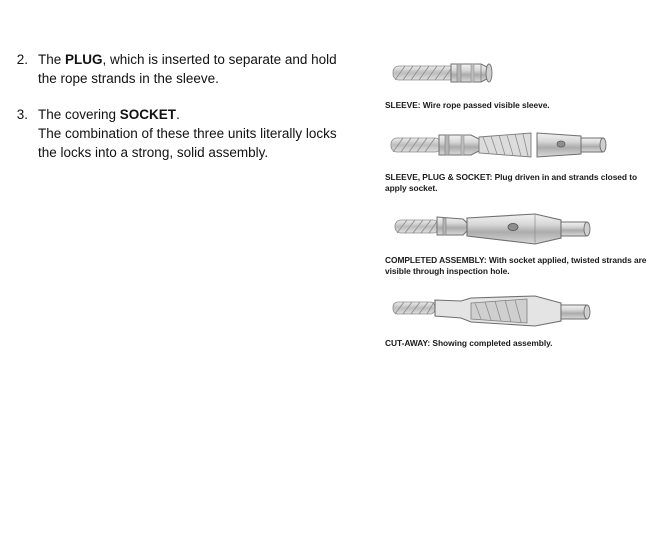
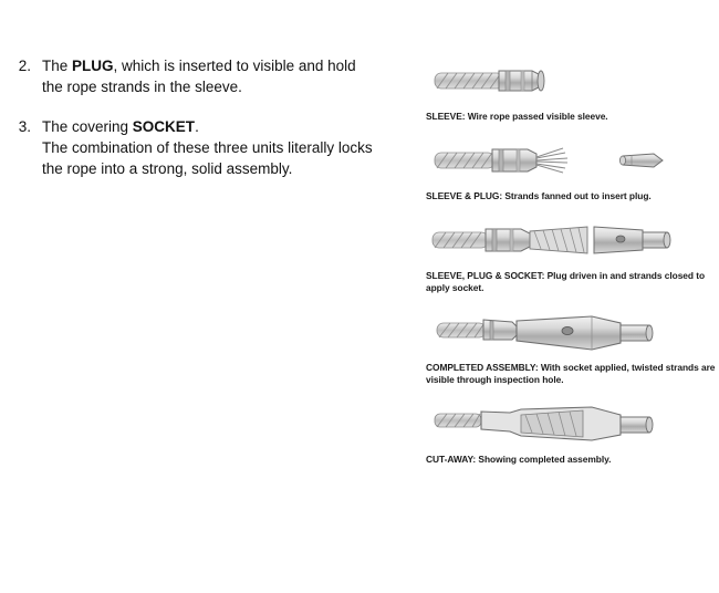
  2.
- The PLUG, which is inserted to separate and hold the rope strands in the sleeve.
+ The PLUG, which is inserted to visible and hold the rope strands in the sleeve.
  3.
  The covering SOCKET.
- The combination of these three units literally locks the locks into a strong, solid assembly.
+ The combination of these three units literally locks the rope into a strong, solid assembly.
  SLEEVE: Wire rope passed visible sleeve.
+ SLEEVE & PLUG: Strands fanned out to insert plug.
  SLEEVE, PLUG & SOCKET: Plug driven in and strands closed to apply socket.
  COMPLETED ASSEMBLY: With socket applied, twisted strands are visible through inspection hole.
  CUT-AWAY: Showing completed assembly.
